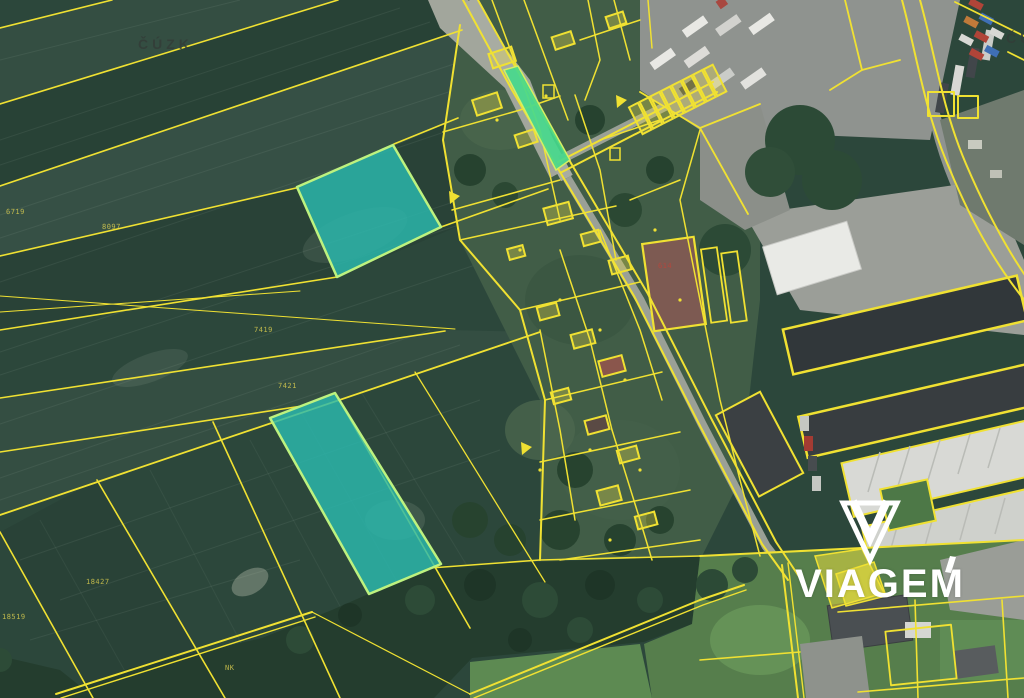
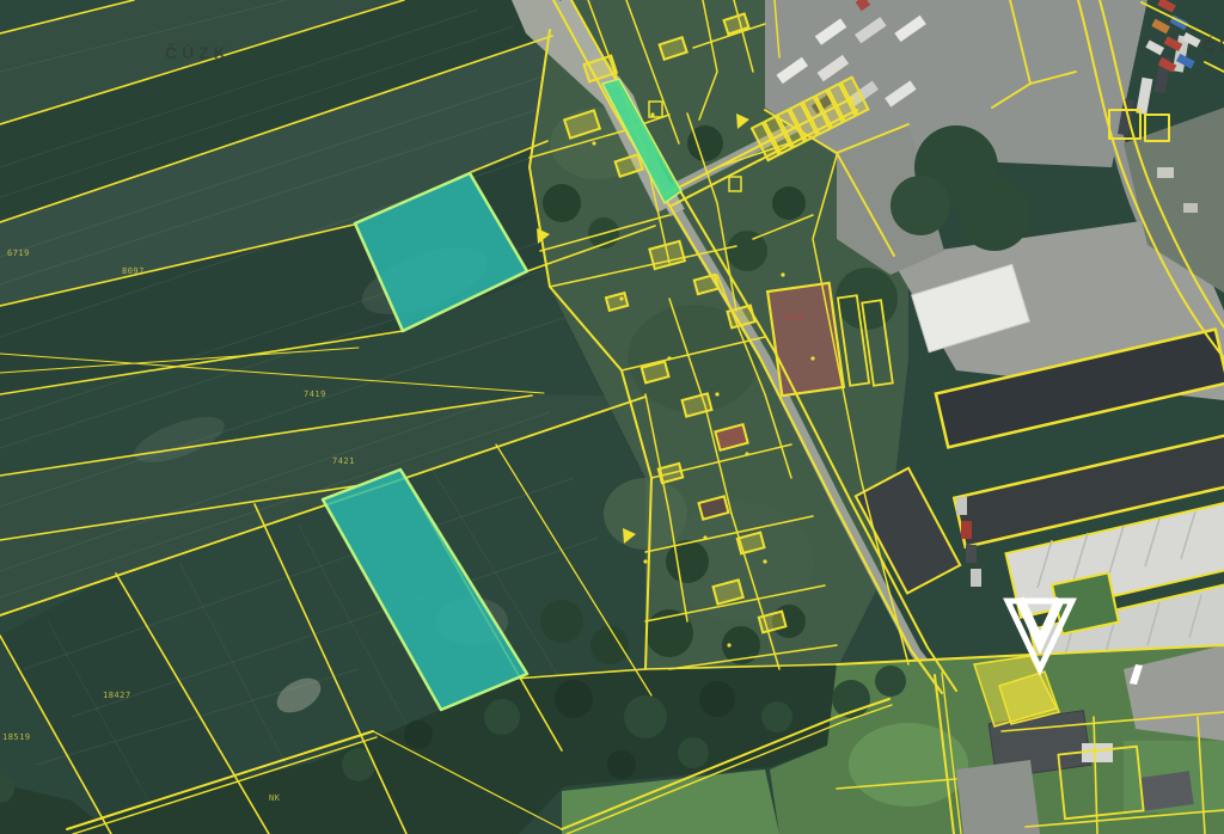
  ČÚZK
  6719
  8097
  7419
  7421
  18427
  18519
  NK
  614
- VIAGEM
